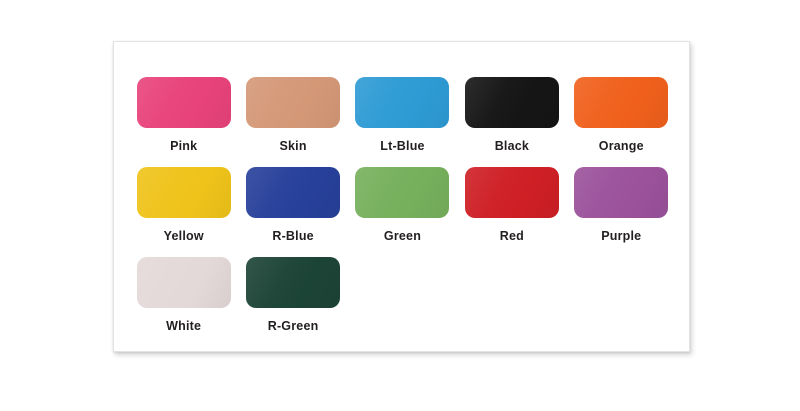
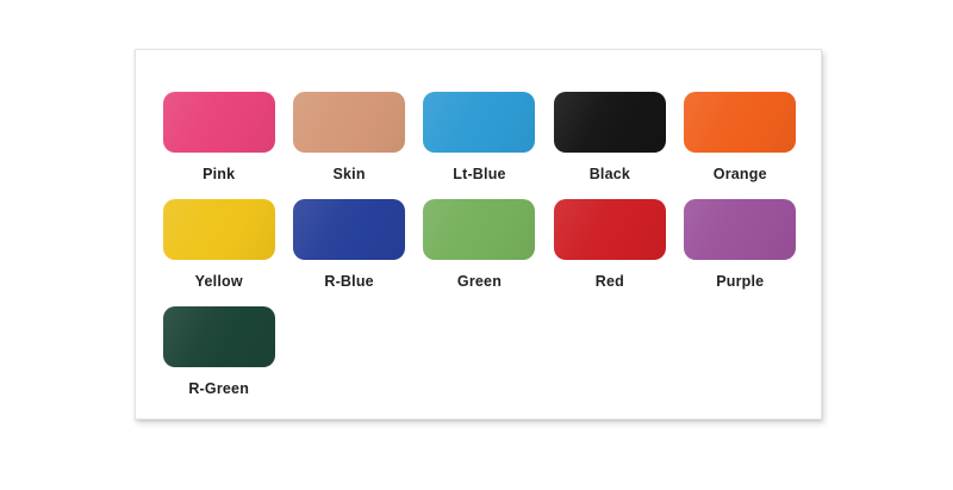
  Pink
  Skin
  Lt-Blue
  Black
  Orange
  Yellow
  R-Blue
  Green
  Red
  Purple
- White
  R-Green
